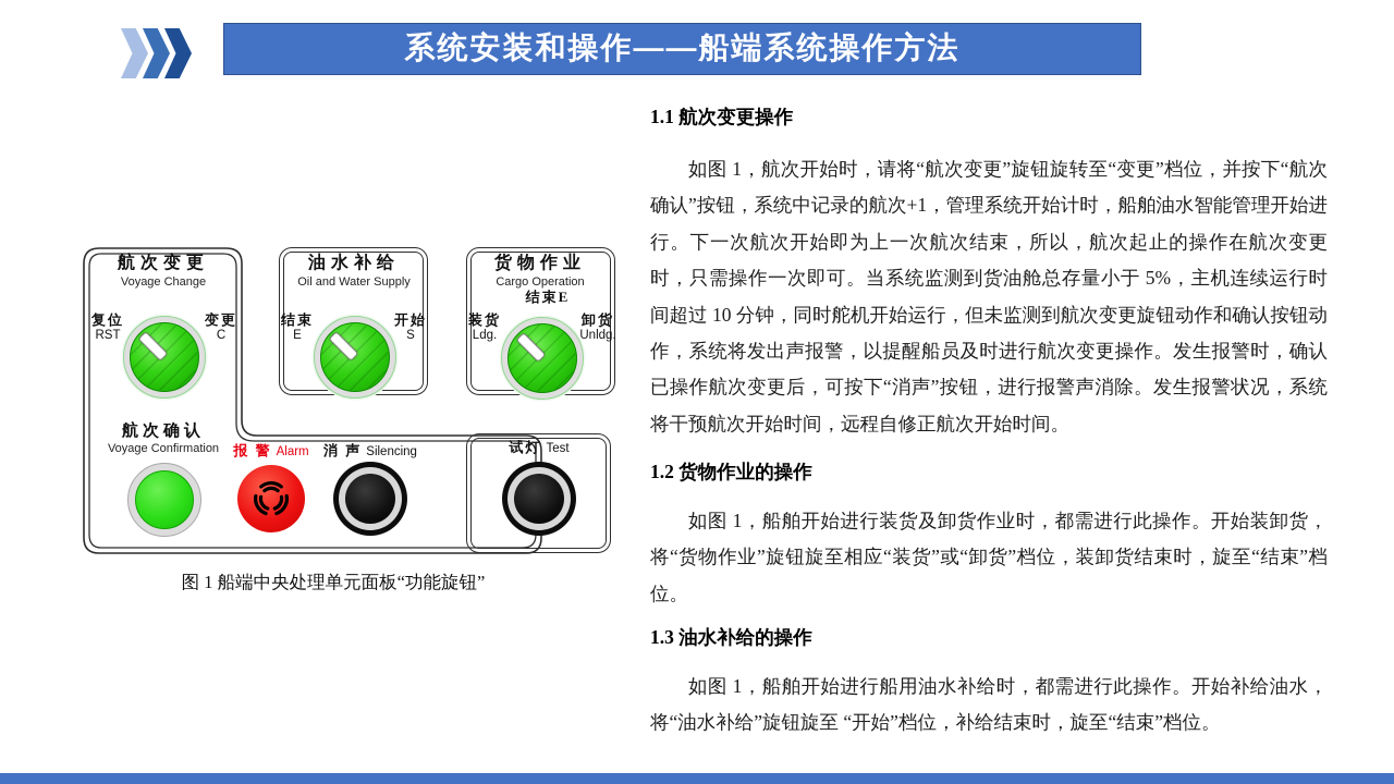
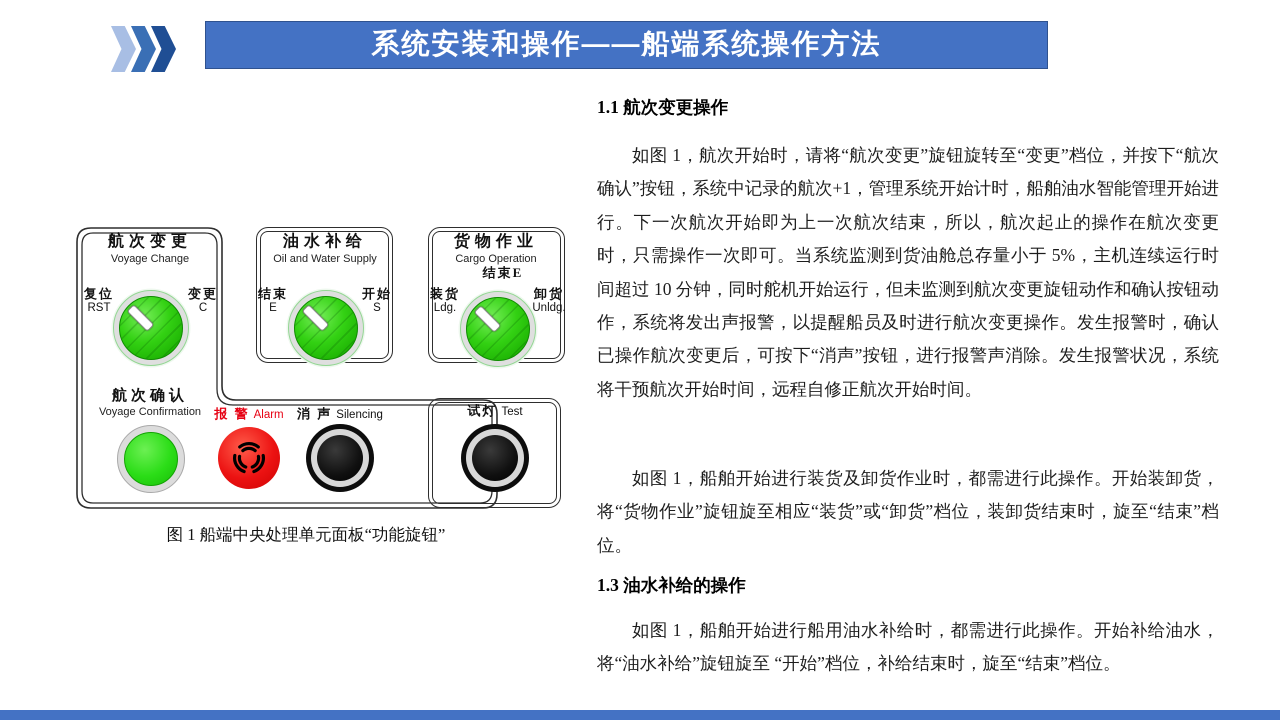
  系统安装和操作——船端系统操作方法
  航次变更
  Voyage Change
  复位
  RST
  变更
  C
  油水补给
  Oil and Water Supply
  结束
  E
  开始
  S
  货物作业
  Cargo Operation
  结束E
  装货
  Ldg.
  卸货
  Unldg.
  航次确认
  Voyage Confirmation
  报 警 Alarm
  消 声 Silencing
  试灯 Test
  图 1 船端中央处理单元面板“功能旋钮”
  1.1 航次变更操作
  如图 1，航次开始时，请将“航次变更”旋钮旋转至“变更”档位，并按下“航次确认”按钮，系统中记录的航次+1，管理系统开始计时，船舶油水智能管理开始进行。下一次航次开始即为上一次航次结束，所以，航次起止的操作在航次变更时，只需操作一次即可。当系统监测到货油舱总存量小于 5%，主机连续运行时间超过 10 分钟，同时舵机开始运行，但未监测到航次变更旋钮动作和确认按钮动作，系统将发出声报警，以提醒船员及时进行航次变更操作。发生报警时，确认已操作航次变更后，可按下“消声”按钮，进行报警声消除。发生报警状况，系统将干预航次开始时间，远程自修正航次开始时间。
- 1.2 货物作业的操作
  如图 1，船舶开始进行装货及卸货作业时，都需进行此操作。开始装卸货，将“货物作业”旋钮旋至相应“装货”或“卸货”档位，装卸货结束时，旋至“结束”档位。
  1.3 油水补给的操作
  如图 1，船舶开始进行船用油水补给时，都需进行此操作。开始补给油水，将“油水补给”旋钮旋至 “开始”档位，补给结束时，旋至“结束”档位。
